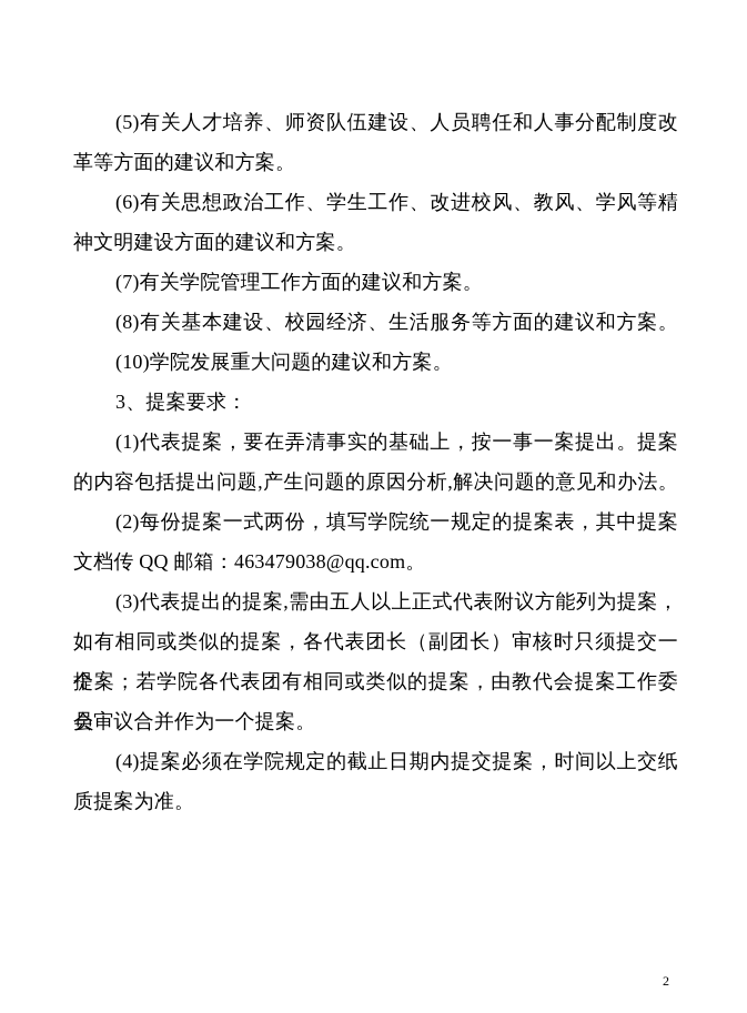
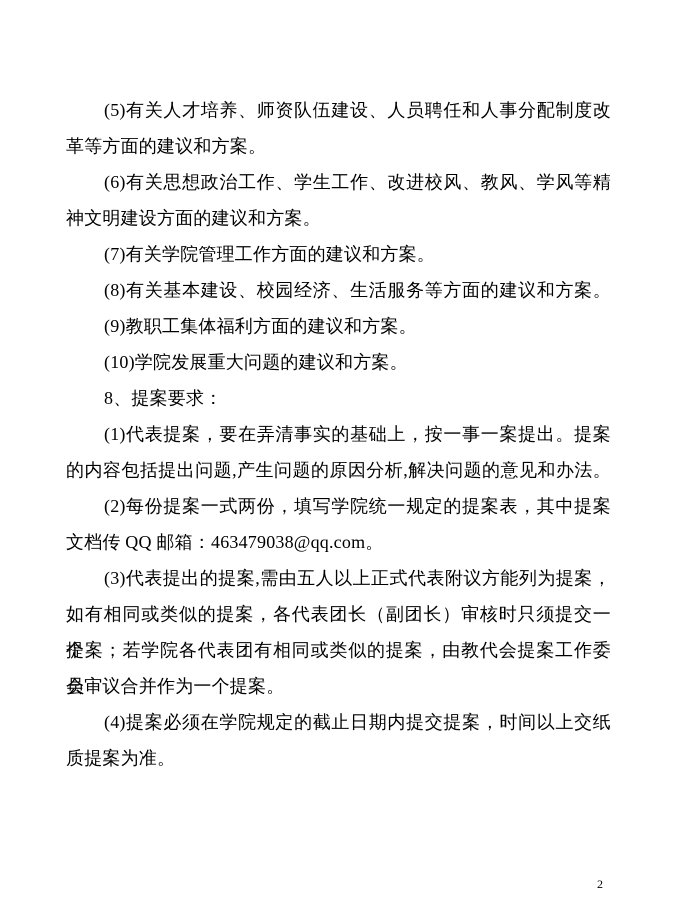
  (5)有关人才培养、师资队伍建设、人员聘任和人事分配制度改
  革等方面的建议和方案。
  (6)有关思想政治工作、学生工作、改进校风、教风、学风等精
  神文明建设方面的建议和方案。
  (7)有关学院管理工作方面的建议和方案。
  (8)有关基本建设、校园经济、生活服务等方面的建议和方案。
+ (9)教职工集体福利方面的建议和方案。
  (10)学院发展重大问题的建议和方案。
- 3、提案要求：
+ 8、提案要求：
  (1)代表提案，要在弄清事实的基础上，按一事一案提出。提案
  的内容包括提出问题,产生问题的原因分析,解决问题的意见和办法。
  (2)每份提案一式两份，填写学院统一规定的提案表，其中提案
  文档传 QQ 邮箱：463479038@qq.com。
  (3)代表提出的提案,需由五人以上正式代表附议方能列为提案，
  如有相同或类似的提案，各代表团长（副团长）审核时只须提交一个
  提案；若学院各代表团有相同或类似的提案，由教代会提案工作委员
  会审议合并作为一个提案。
  (4)提案必须在学院规定的截止日期内提交提案，时间以上交纸
  质提案为准。
  2
